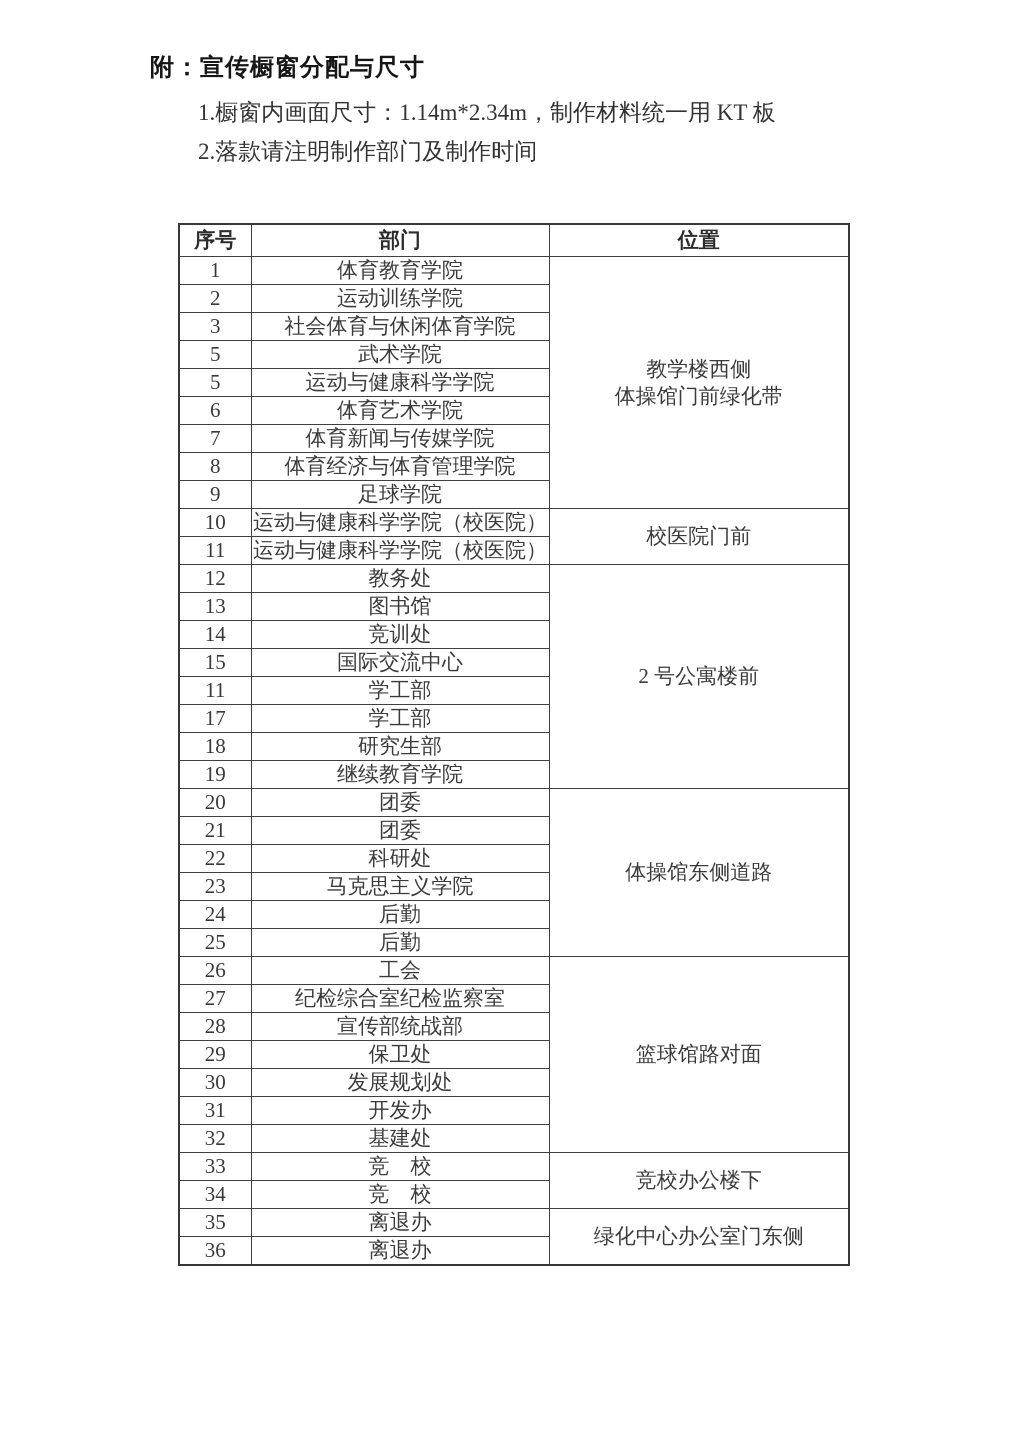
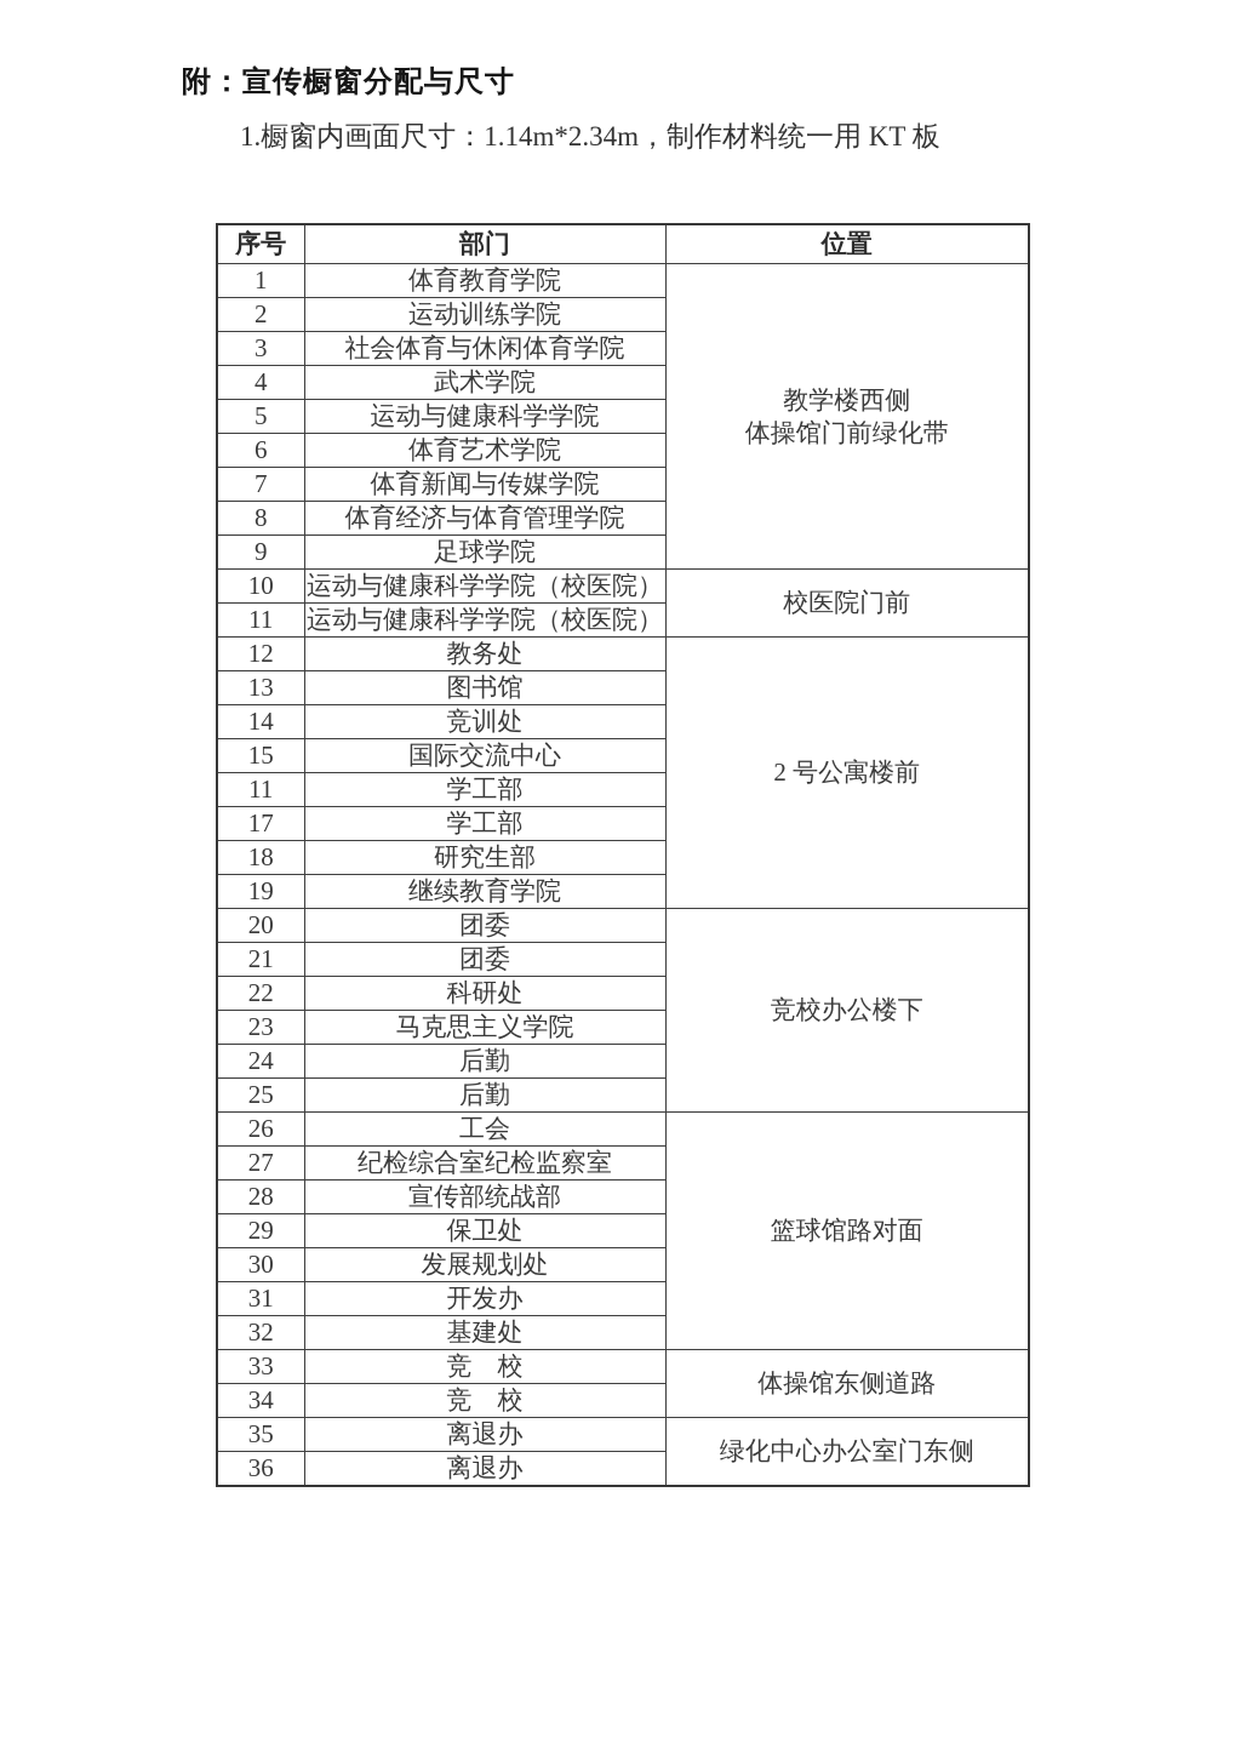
  附：宣传橱窗分配与尺寸
  1.橱窗内画面尺寸：1.14m*2.34m，制作材料统一用 KT 板
- 2.落款请注明制作部门及制作时间
  序号	部门	位置
  1	体育教育学院	教学楼西侧 体操馆门前绿化带
  2	运动训练学院
  3	社会体育与休闲体育学院
- 5	武术学院
+ 4	武术学院
  5	运动与健康科学学院
  6	体育艺术学院
  7	体育新闻与传媒学院
  8	体育经济与体育管理学院
  9	足球学院
  10	运动与健康科学学院（校医院）	校医院门前
  11	运动与健康科学学院（校医院）
  12	教务处	2 号公寓楼前
  13	图书馆
  14	竞训处
  15	国际交流中心
  11	学工部
  17	学工部
  18	研究生部
  19	继续教育学院
- 20	团委	体操馆东侧道路
+ 20	团委	竞校办公楼下
  21	团委
  22	科研处
  23	马克思主义学院
  24	后勤
  25	后勤
  26	工会	篮球馆路对面
  27	纪检综合室纪检监察室
  28	宣传部统战部
  29	保卫处
  30	发展规划处
  31	开发办
  32	基建处
- 33	竞 校	竞校办公楼下
+ 33	竞 校	体操馆东侧道路
  34	竞 校
  35	离退办	绿化中心办公室门东侧
  36	离退办
